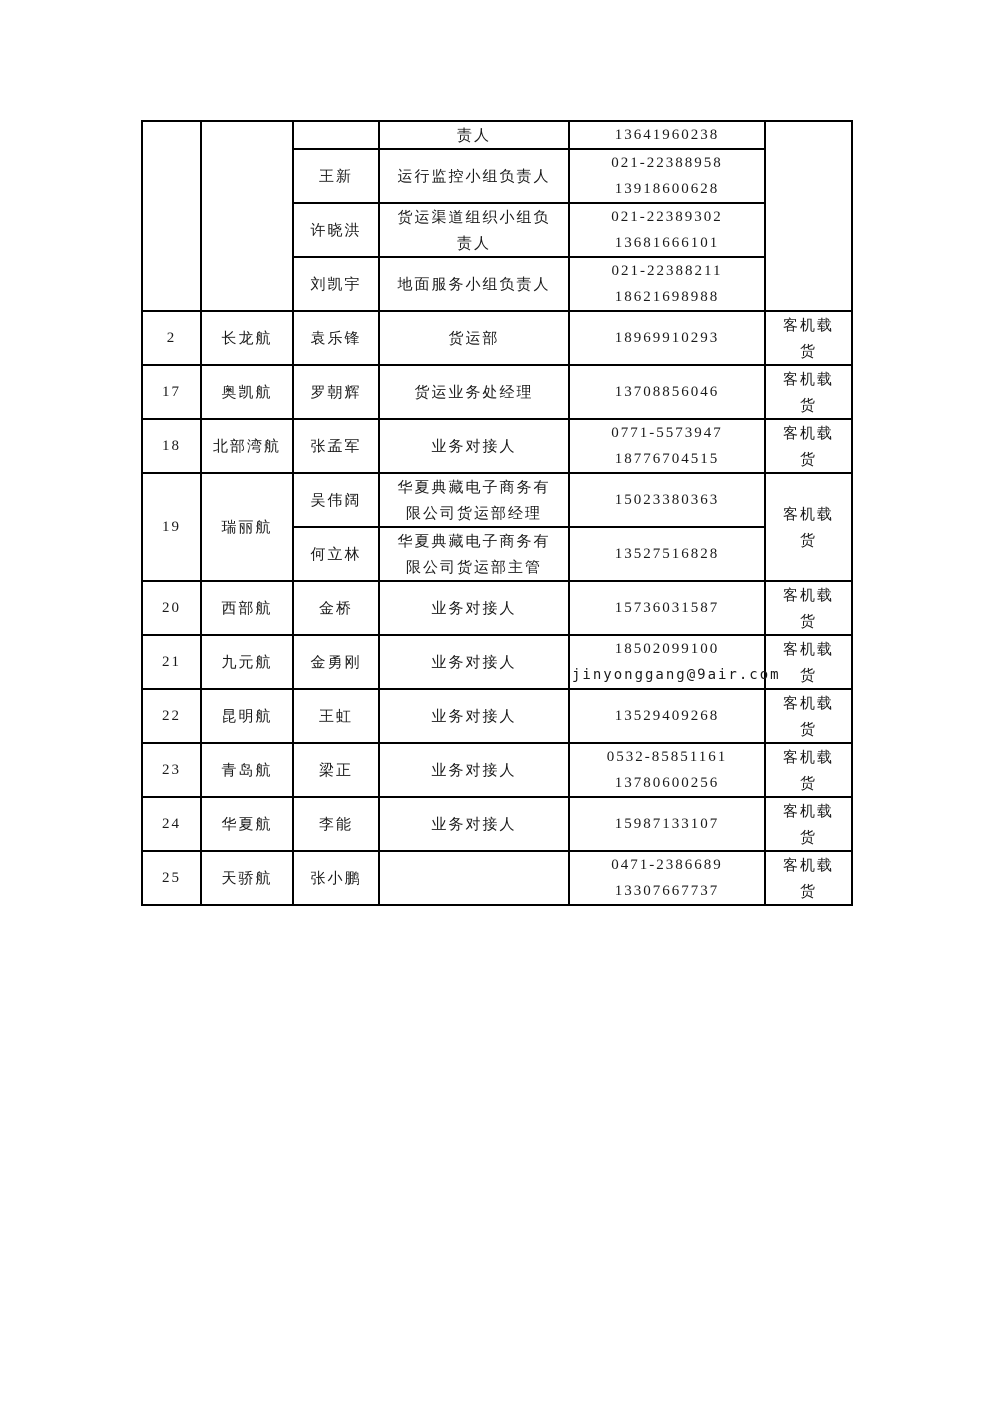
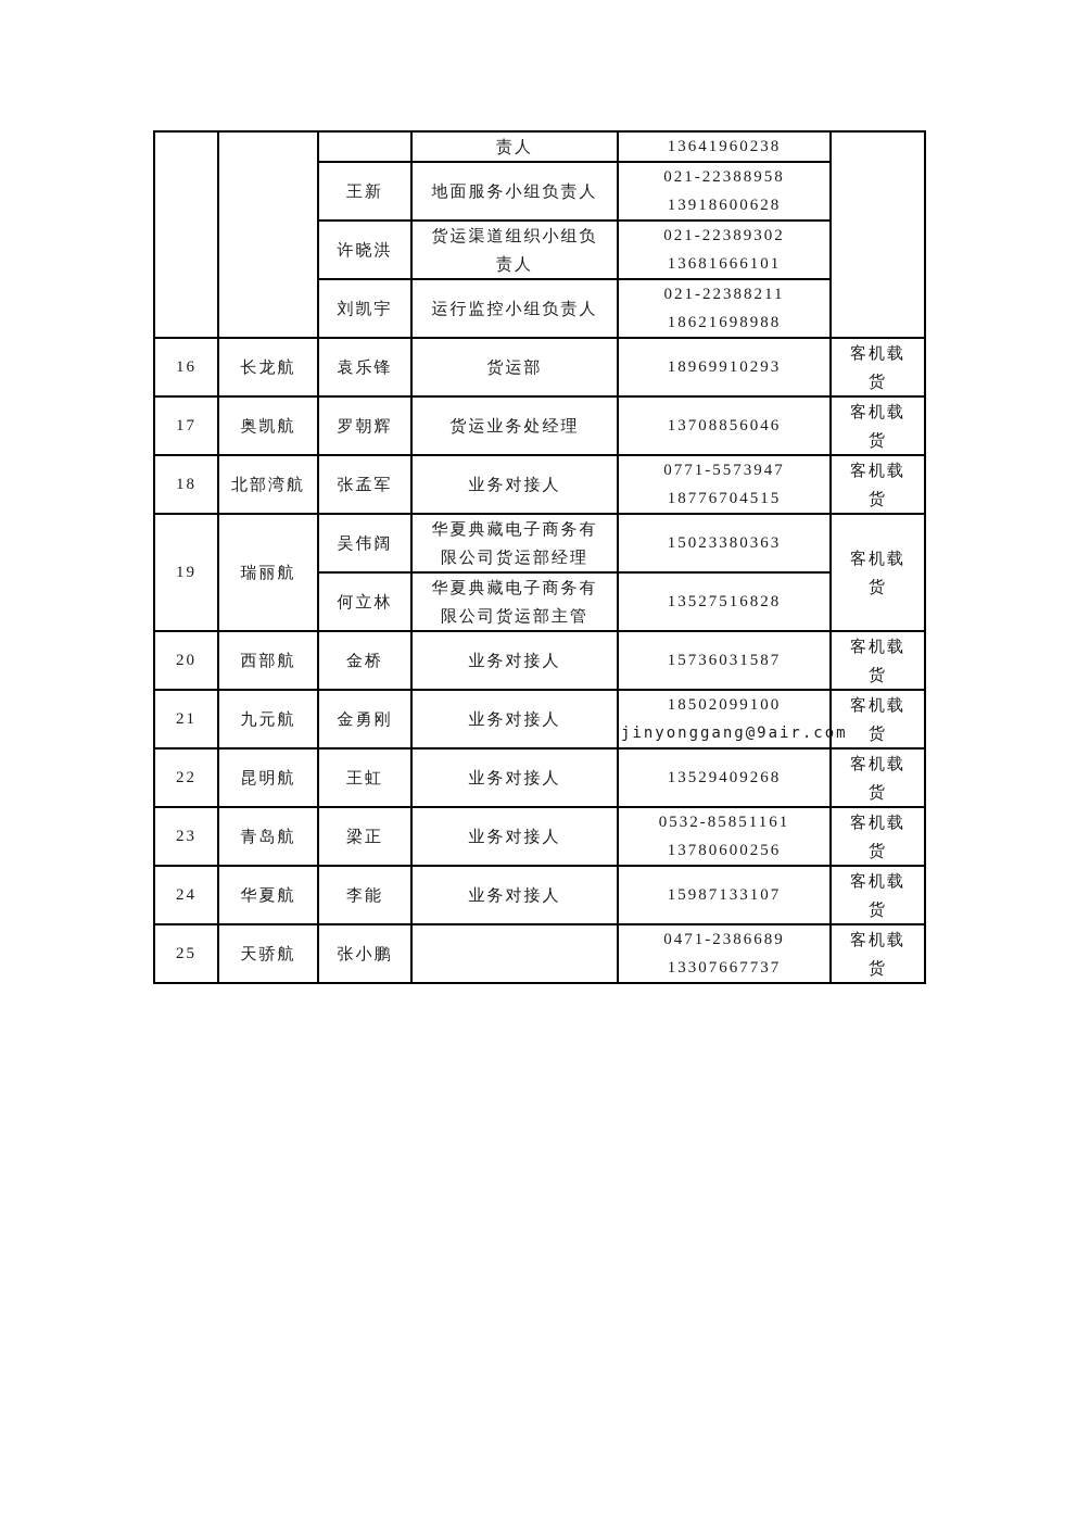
  			责人	13641960238
- 王新	运行监控小组负责人	021-2238895813918600628
+ 王新	地面服务小组负责人	021-2238895813918600628
  许晓洪	货运渠道组织小组负责人	021-2238930213681666101
- 刘凯宇	地面服务小组负责人	021-2238821118621698988
+ 刘凯宇	运行监控小组负责人	021-2238821118621698988
- 2	长龙航	袁乐锋	货运部	18969910293	客机载货
+ 16	长龙航	袁乐锋	货运部	18969910293	客机载货
  17	奥凯航	罗朝辉	货运业务处经理	13708856046	客机载货
  18	北部湾航	张孟军	业务对接人	0771-557394718776704515	客机载货
  19	瑞丽航	吴伟阔	华夏典藏电子商务有限公司货运部经理	15023380363	客机载货
  何立林	华夏典藏电子商务有限公司货运部主管	13527516828
  20	西部航	金桥	业务对接人	15736031587	客机载货
  21	九元航	金勇刚	业务对接人	18502099100jinyonggang@9air.com	客机载货
  22	昆明航	王虹	业务对接人	13529409268	客机载货
  23	青岛航	梁正	业务对接人	0532-8585116113780600256	客机载货
  24	华夏航	李能	业务对接人	15987133107	客机载货
  25	天骄航	张小鹏		0471-238668913307667737	客机载货
